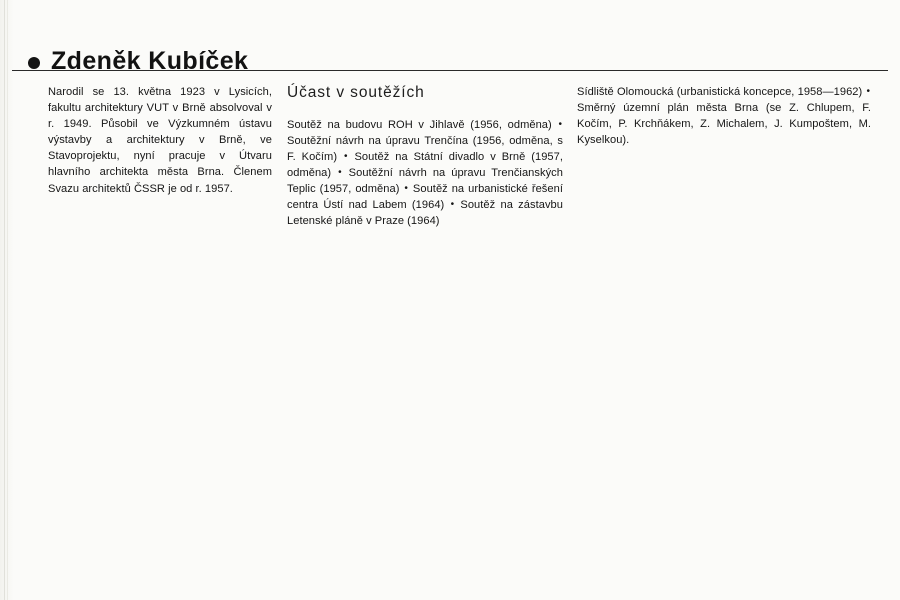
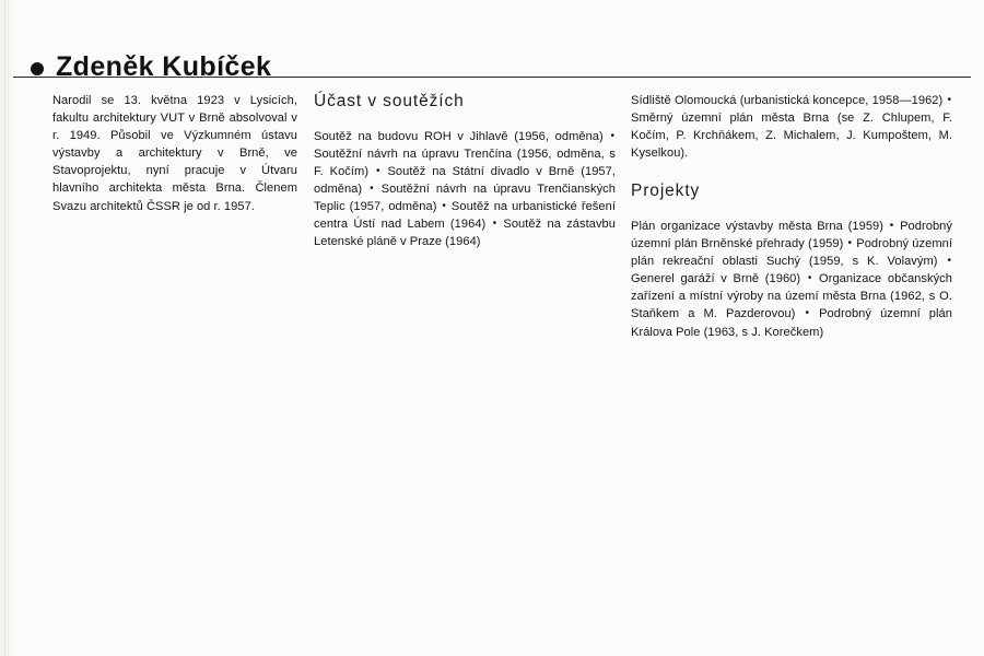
  Zdeněk Kubíček
  Narodil se 13. května 1923 v Lysicích, fakultu architektury VUT v Brně absolvoval v r. 1949. Působil ve Výzkumném ústavu výstavby a architektury v Brně, ve Stavoprojektu, nyní pracuje v Útvaru hlavního architekta města Brna. Členem Svazu architektů ČSSR je od r. 1957.
  Účast v soutěžích
  Soutěž na budovu ROH v Jihlavě (1956, odměna) • Soutěžní návrh na úpravu Trenčína (1956, odměna, s F. Kočím) • Soutěž na Státní divadlo v Brně (1957, odměna) • Soutěžní návrh na úpravu Trenčianských Teplic (1957, odměna) • Soutěž na urbanistické řešení centra Ústí nad Labem (1964) • Soutěž na zástavbu Letenské pláně v Praze (1964)
  Sídliště Olomoucká (urbanistická koncepce, 1958—1962) • Směrný územní plán města Brna (se Z. Chlupem, F. Kočím, P. Krchňákem, Z. Michalem, J. Kumpoštem, M. Kyselkou).
+ Projekty
+ Plán organizace výstavby města Brna (1959) • Podrobný územní plán Brněnské přehrady (1959) • Podrobný územní plán rekreační oblasti Suchý (1959, s K. Volavým) • Generel garáží v Brně (1960) • Organizace občanských zařízení a místní výroby na území města Brna (1962, s O. Staňkem a M. Pazderovou) • Podrobný územní plán Králova Pole (1963, s J. Korečkem)
